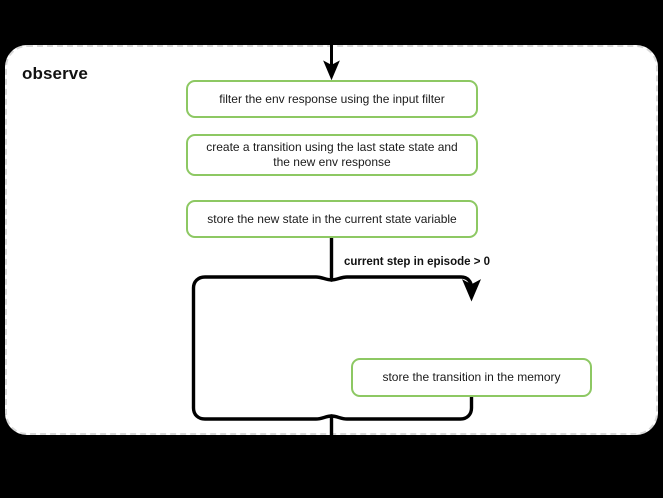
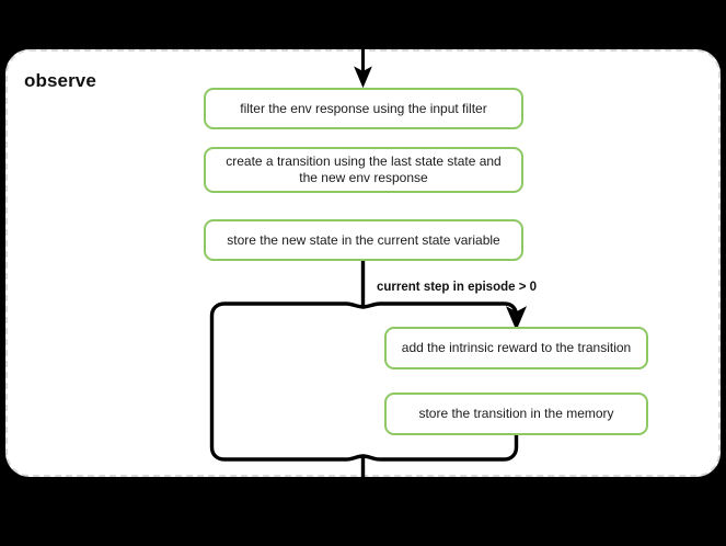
  observe
  filter the env response using the input filter
  create a transition using the last state state and the new env response
  store the new state in the current state variable
  current step in episode > 0
+ add the intrinsic reward to the transition
  store the transition in the memory
